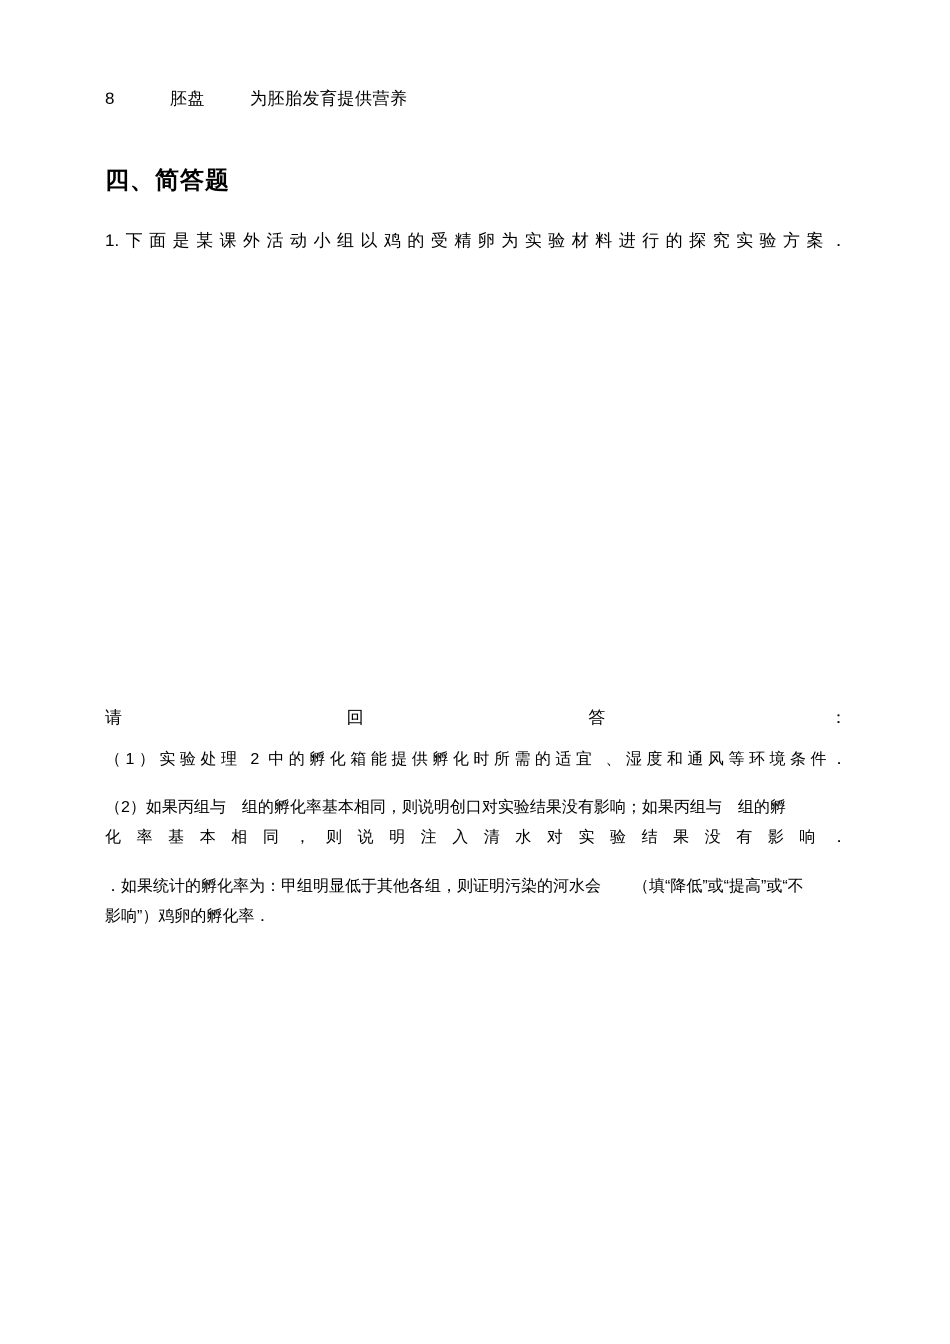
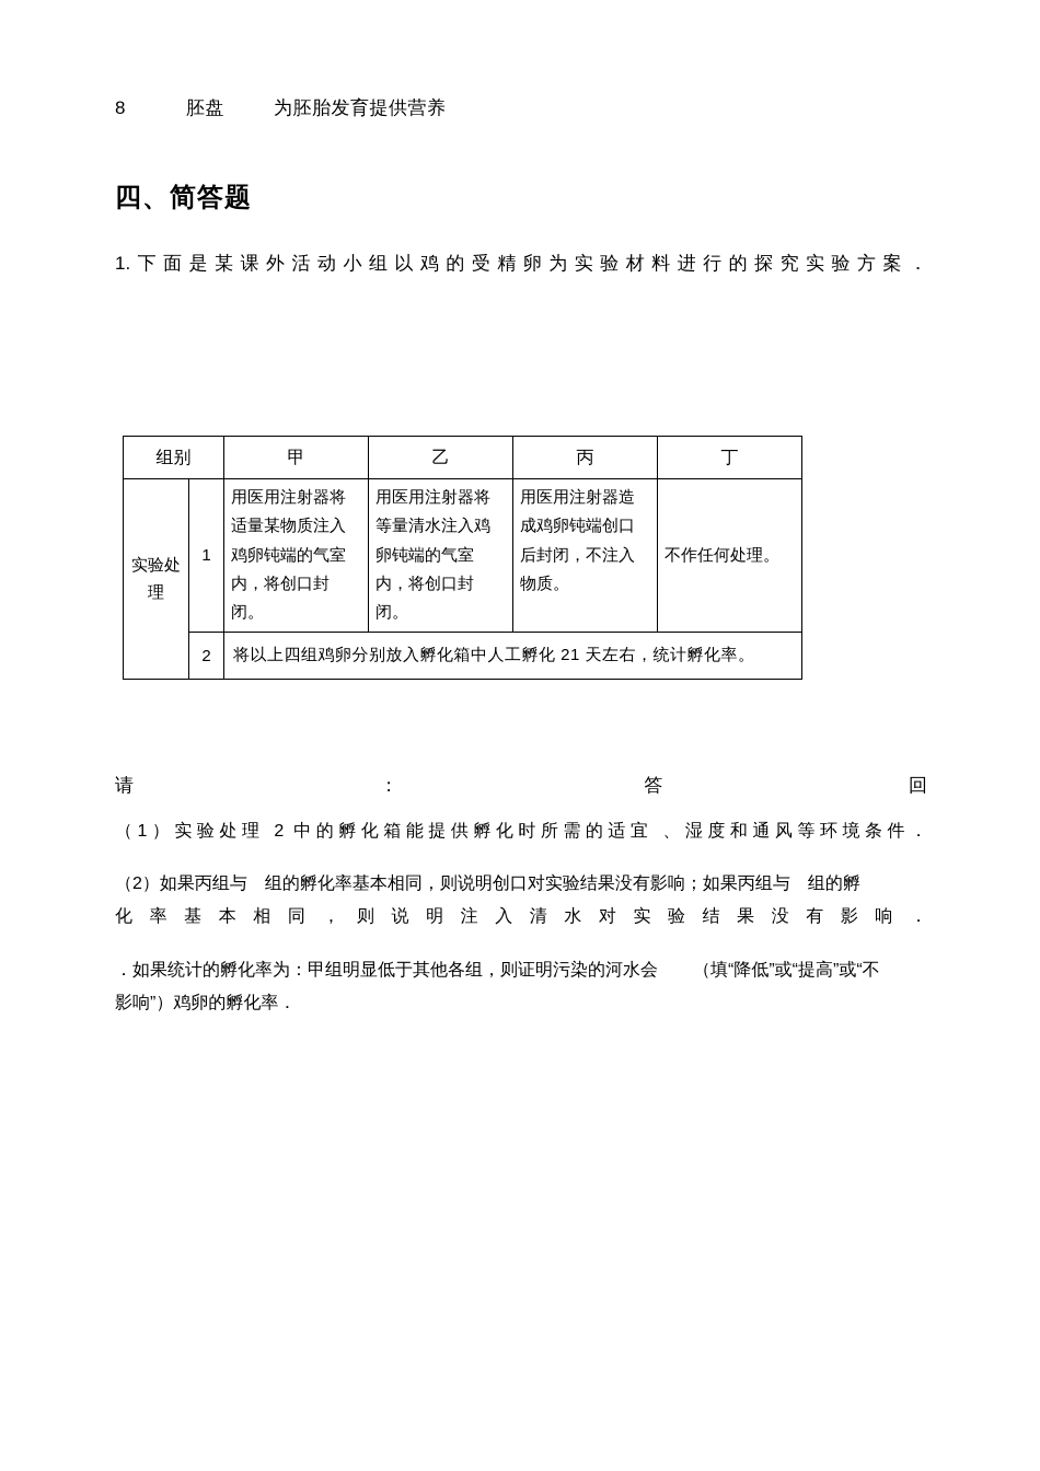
  8 胚盘 为胚胎发育提供营养
  四、简答题
  1.下面是某课外活动小组以鸡的受精卵为实验材料进行的探究实验方案．
+ 组别	甲	乙	丙	丁
+ 实验处理	1	用医用注射器将适量某物质注入鸡卵钝端的气室内，将创口封闭。	用医用注射器将等量清水注入鸡卵钝端的气室内，将创口封闭。	用医用注射器造成鸡卵钝端创口后封闭，不注入物质。	不作任何处理。
+ 2	将以上四组鸡卵分别放入孵化箱中人工孵化 21 天左右，统计孵化率。
  请
- 回
+ ：
  答
- ：
+ 回
  （1）实验处理 2 中的孵化箱能提供孵化时所需的适宜 、湿度和通风等环境条件．
  （2）如果丙组与 组的孵化率基本相同，则说明创口对实验结果没有影响；如果丙组与 组的孵
  化率基本相同，则说明注入清水对实验结果没有影响．
  ．如果统计的孵化率为：甲组明显低于其他各组，则证明污染的河水会 （填“降低”或“提高”或“不
  影响”）鸡卵的孵化率．
